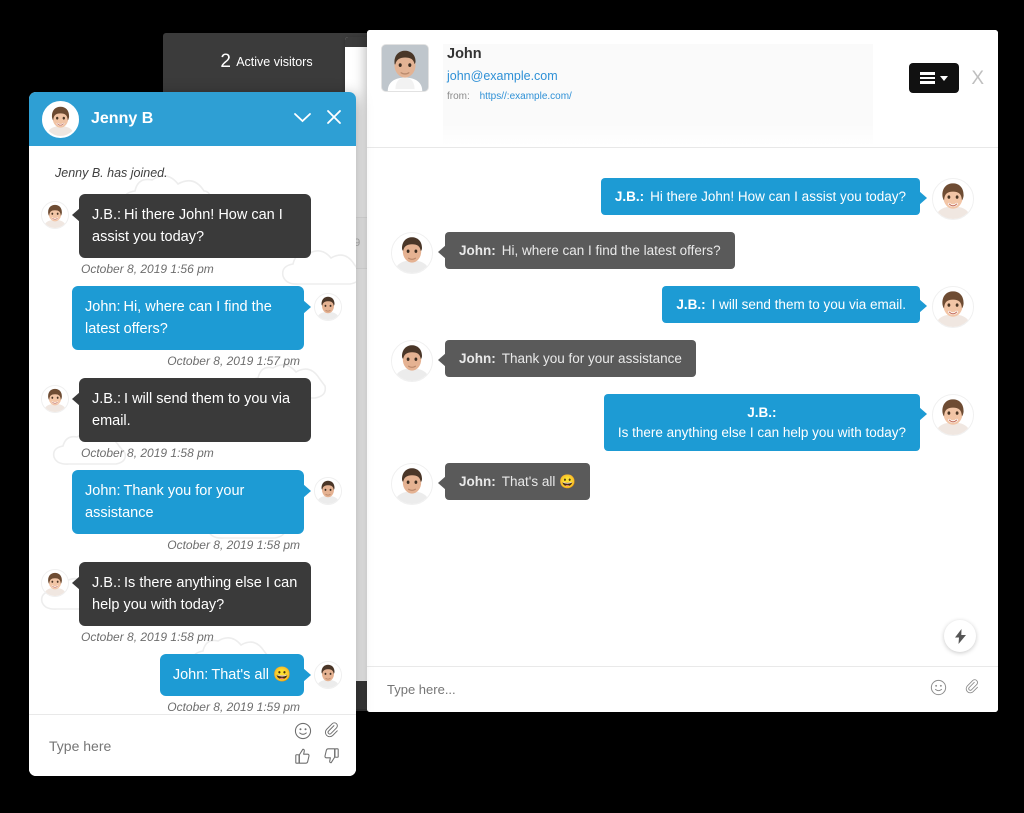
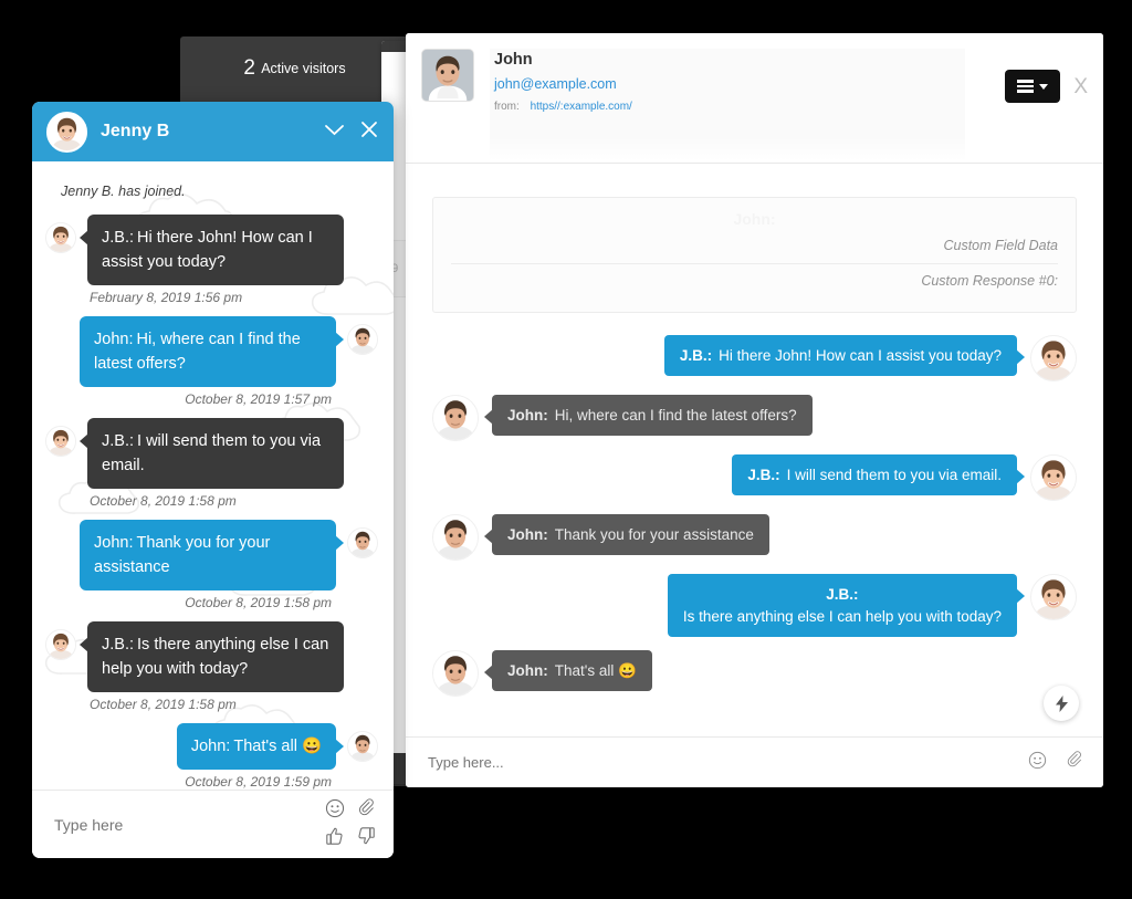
  2
  Active visitors
  John
  john@example.com
  from: https//:example.com/
  X
+ Custom Field Data
+ Custom Response #0:
  J.B.: Hi there John! How can I assist you today?
  John: Hi, where can I find the latest offers?
  J.B.: I will send them to you via email.
  John: Thank you for your assistance
  J.B.:
  Is there anything else I can help you with today?
  John: That's all 😀
  Type here...
  Jenny B
  Jenny B. has joined.
  J.B.: Hi there John! How can I assist you today?
- October 8, 2019 1:56 pm
+ February 8, 2019 1:56 pm
  John: Hi, where can I find the latest offers?
  October 8, 2019 1:57 pm
  J.B.: I will send them to you via email.
  October 8, 2019 1:58 pm
  John: Thank you for your assistance
  October 8, 2019 1:58 pm
  J.B.: Is there anything else I can help you with today?
  October 8, 2019 1:58 pm
  John: That's all 😀
  October 8, 2019 1:59 pm
  Type here
